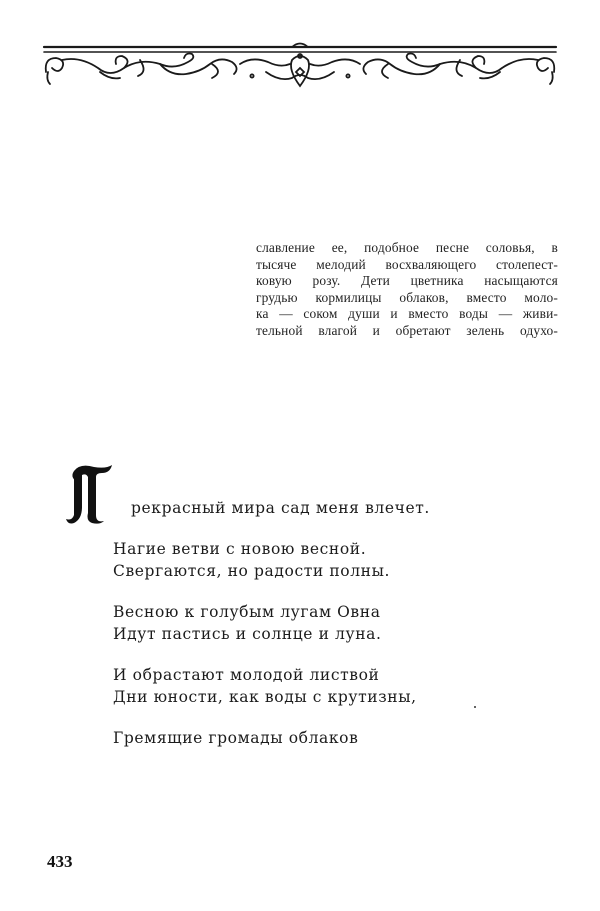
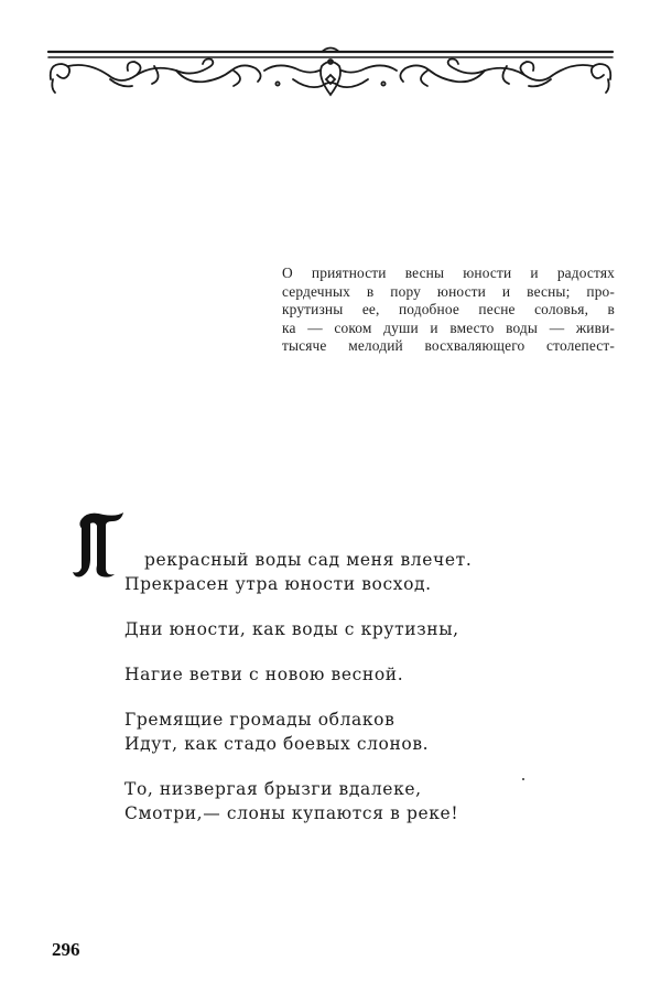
+ О приятности весны юности и радостях
+ сердечных в пору юности и весны; про-
- славление ее, подобное песне соловья, в
+ крутизны ее, подобное песне соловья, в
- тысяче мелодий восхваляющего столепест-
+ ка — соком души и вместо воды — живи-
- ковую розу. Дети цветника насыщаются
- грудью кормилицы облаков, вместо моло-
- ка — соком души и вместо воды — живи-
+ тысяче мелодий восхваляющего столепест-
- тельной влагой и обретают зелень одухо-
- рекрасный мира сад меня влечет.
+ рекрасный воды сад меня влечет.
+ Прекрасен утра юности восход.
- Нагие ветви с новою весной.
+ Дни юности, как воды с крутизны,
- Свергаются, но радости полны.
- Весною к голубым лугам Овна
- Идут пастись и солнце и луна.
- И обрастают молодой листвой
- Дни юности, как воды с крутизны,
+ Нагие ветви с новою весной.
  Гремящие громады облаков
+ Идут, как стадо боевых слонов.
+ То, низвергая брызги вдалеке,
+ Смотри,— слоны купаются в реке!
- 433
+ 296
